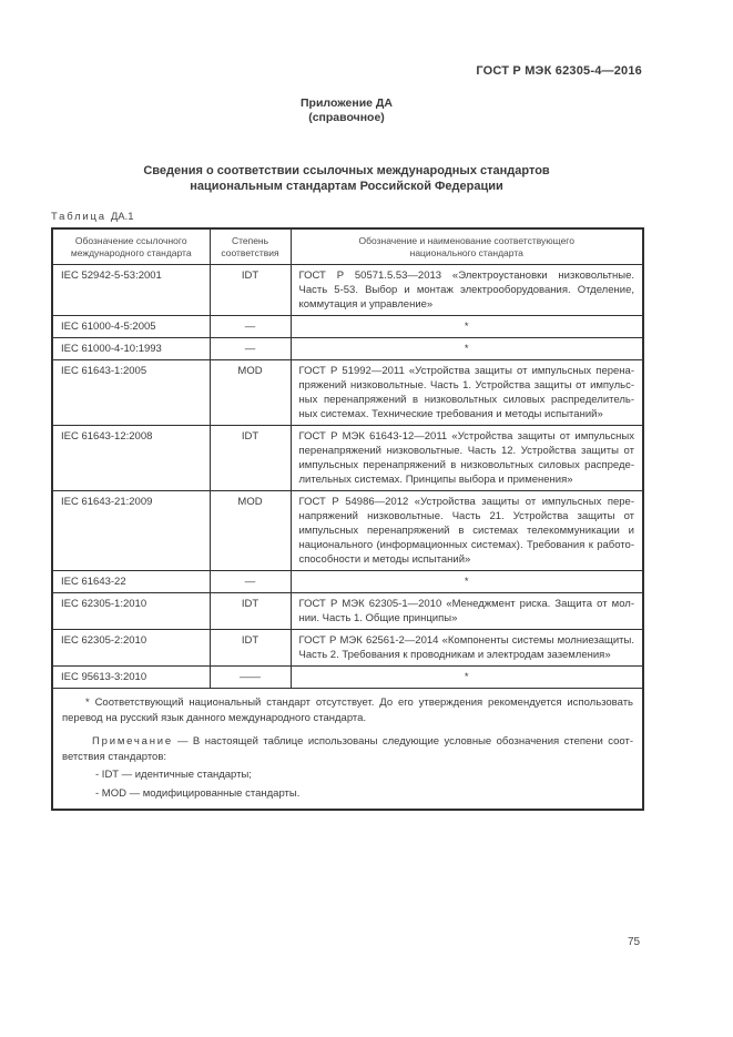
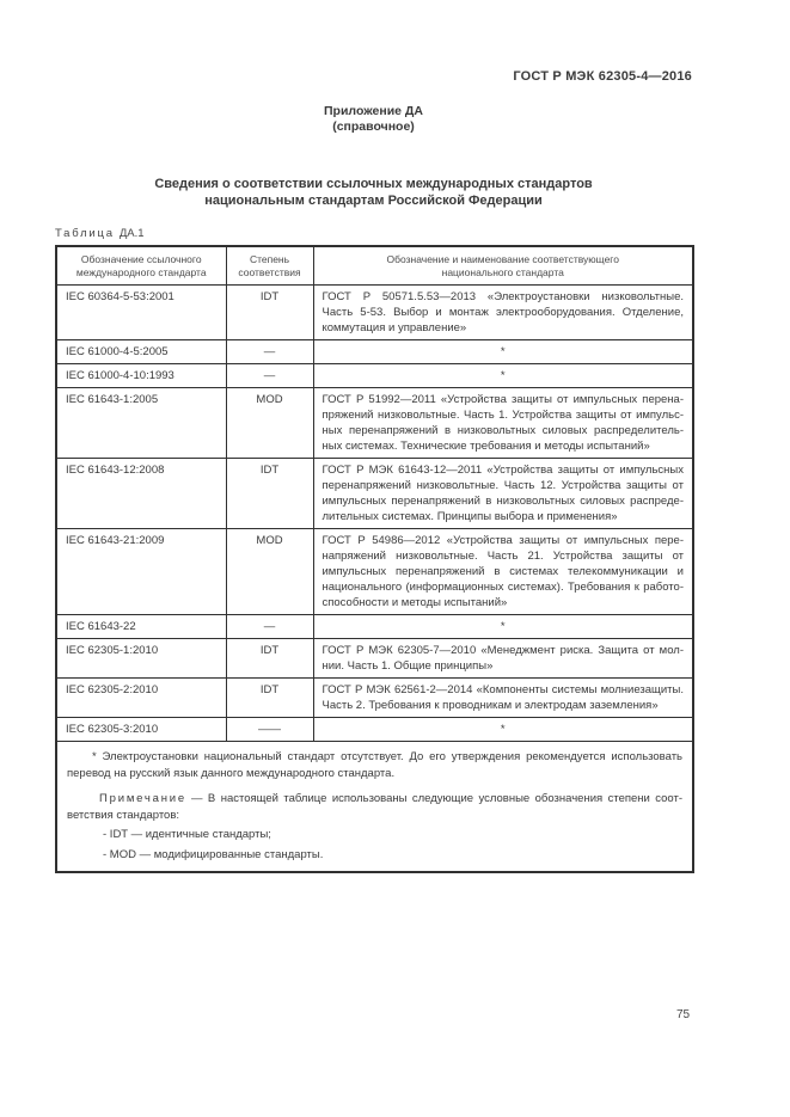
  ГОСТ Р МЭК 62305-4—2016
  Приложение ДА
  (справочное)
  Сведения о соответствии ссылочных международных стандартов
  национальным стандартам Российской Федерации
  Таблица ДА.1
  Обозначение ссылочного международного стандарта	Степень соответствия	Обозначение и наименование соответствующего национального стандарта
- IEC 52942-5-53:2001	IDT	ГОСТ Р 50571.5.53—2013 «Электроустановки низковольтные.Часть 5-53. Выбор и монтаж электрооборудования. Отделение,коммутация и управление»
+ IEC 60364-5-53:2001	IDT	ГОСТ Р 50571.5.53—2013 «Электроустановки низковольтные.Часть 5-53. Выбор и монтаж электрооборудования. Отделение,коммутация и управление»
  IEC 61000-4-5:2005	—	*
  IEC 61000-4-10:1993	—	*
  IEC 61643-1:2005	MOD	ГОСТ Р 51992—2011 «Устройства защиты от импульсных перена-пряжений низковольтные. Часть 1. Устройства защиты от импульс-ных перенапряжений в низковольтных силовых распределитель-ных системах. Технические требования и методы испытаний»
  IEC 61643-12:2008	IDT	ГОСТ Р МЭК 61643-12—2011 «Устройства защиты от импульсныхперенапряжений низковольтные. Часть 12. Устройства защиты отимпульсных перенапряжений в низковольтных силовых распреде-лительных системах. Принципы выбора и применения»
  IEC 61643-21:2009	MOD	ГОСТ Р 54986—2012 «Устройства защиты от импульсных пере-напряжений низковольтные. Часть 21. Устройства защиты отимпульсных перенапряжений в системах телекоммуникации инационального (информационных системах). Требования к работо-способности и методы испытаний»
  IEC 61643-22	—	*
- IEC 62305-1:2010	IDT	ГОСТ Р МЭК 62305-1—2010 «Менеджмент риска. Защита от мол-нии. Часть 1. Общие принципы»
+ IEC 62305-1:2010	IDT	ГОСТ Р МЭК 62305-7—2010 «Менеджмент риска. Защита от мол-нии. Часть 1. Общие принципы»
  IEC 62305-2:2010	IDT	ГОСТ Р МЭК 62561-2—2014 «Компоненты системы молниезащиты.Часть 2. Требования к проводникам и электродам заземления»
- IEC 95613-3:2010	——	*
+ IEC 62305-3:2010	——	*
- * Соответствующий национальный стандарт отсутствует. До его утверждения рекомендуется использовать перевод на русский язык данного международного стандарта. Примечание — В настоящей таблице использованы следующие условные обозначения степени соот- ветствия стандартов: - IDT — идентичные стандарты; - MOD — модифицированные стандарты.
+ * Электроустановки национальный стандарт отсутствует. До его утверждения рекомендуется использовать перевод на русский язык данного международного стандарта. Примечание — В настоящей таблице использованы следующие условные обозначения степени соот- ветствия стандартов: - IDT — идентичные стандарты; - MOD — модифицированные стандарты.
  75
